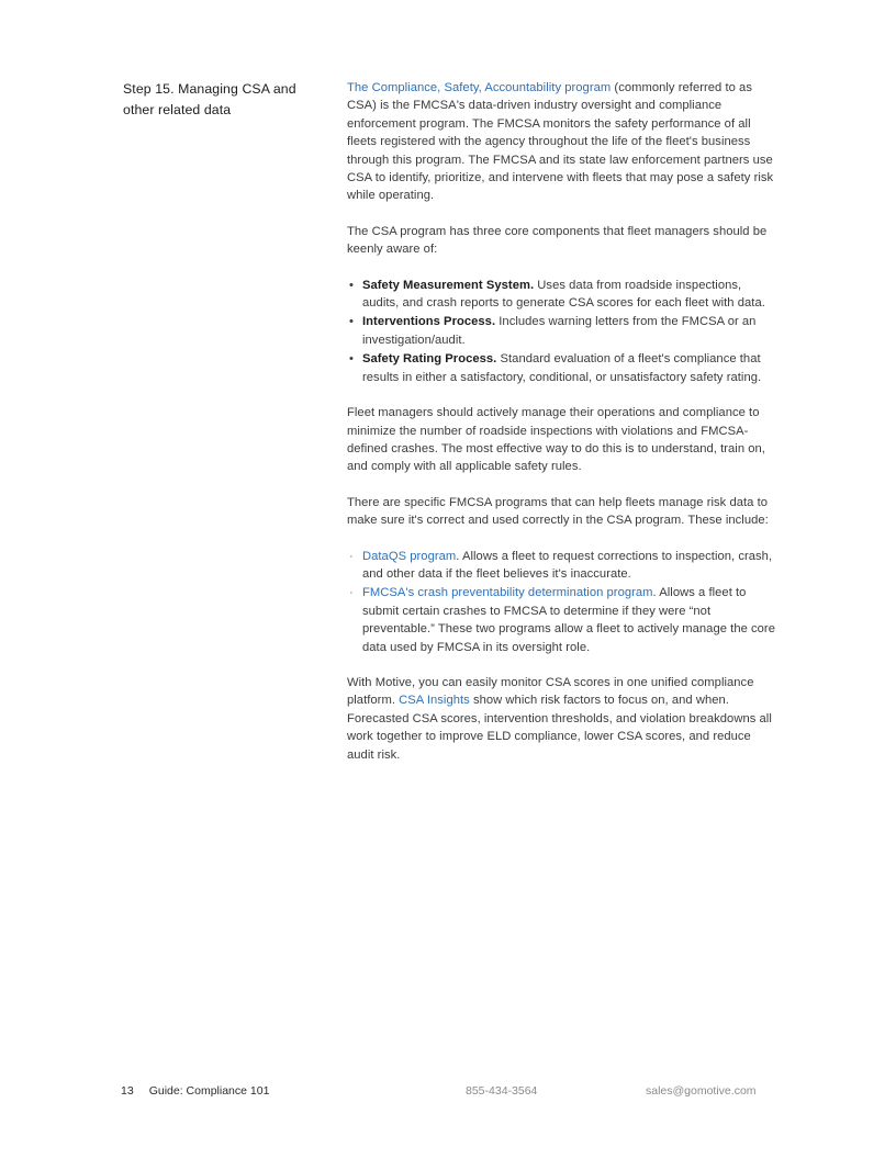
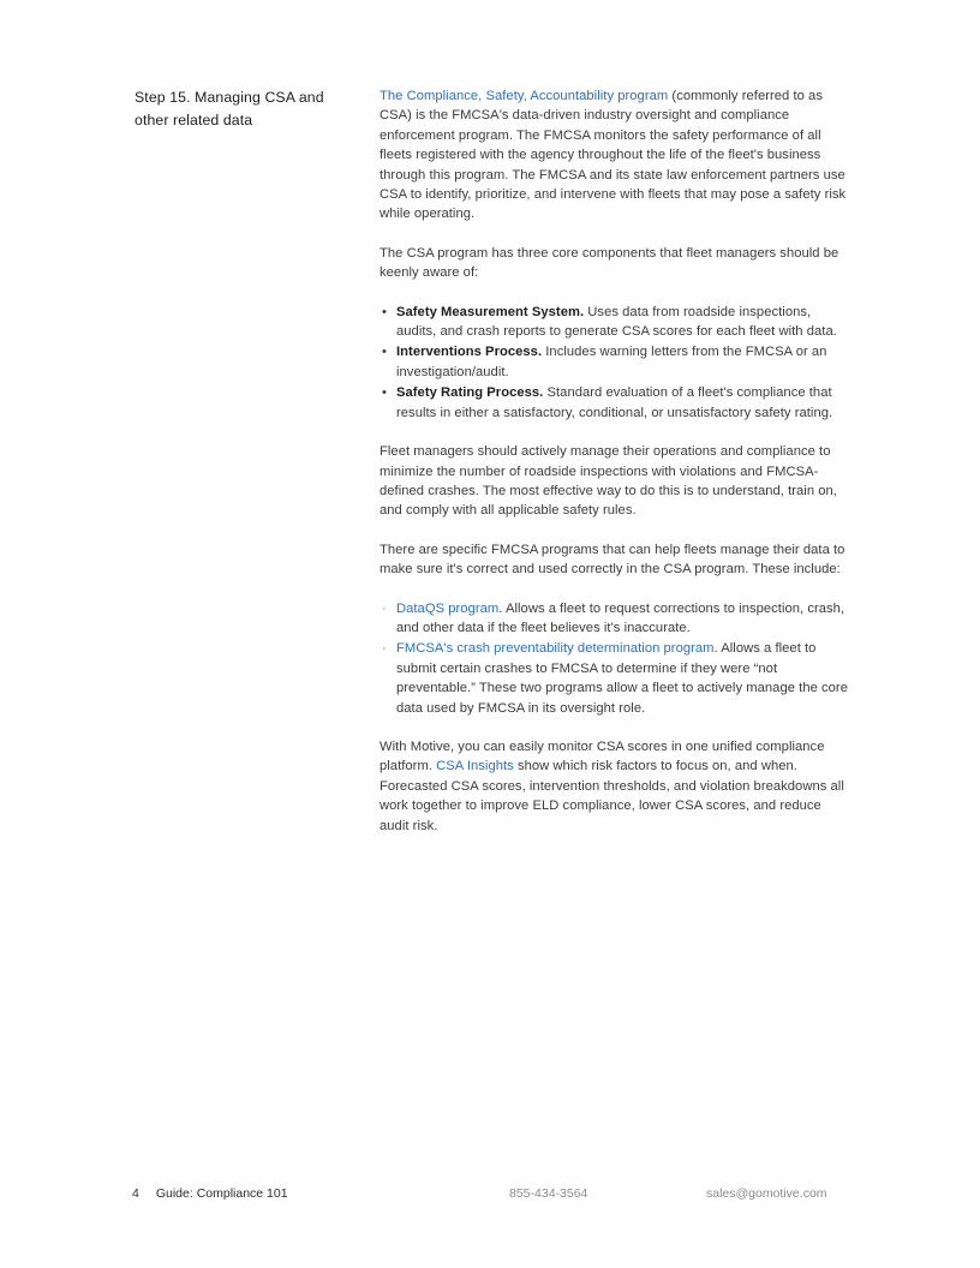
  Step 15. Managing CSA and other related data
  The Compliance, Safety, Accountability program (commonly referred to as CSA) is the FMCSA's data-driven industry oversight and compliance enforcement program. The FMCSA monitors the safety performance of all fleets registered with the agency throughout the life of the fleet's business through this program. The FMCSA and its state law enforcement partners use CSA to identify, prioritize, and intervene with fleets that may pose a safety risk while operating.
  The CSA program has three core components that fleet managers should be keenly aware of:
  •
  Safety Measurement System. Uses data from roadside inspections, audits, and crash reports to generate CSA scores for each fleet with data.
  •
  Interventions Process. Includes warning letters from the FMCSA or an investigation/audit.
  •
  Safety Rating Process. Standard evaluation of a fleet's compliance that results in either a satisfactory, conditional, or unsatisfactory safety rating.
  Fleet managers should actively manage their operations and compliance to minimize the number of roadside inspections with violations and FMCSA-defined crashes. The most effective way to do this is to understand, train on, and comply with all applicable safety rules.
- There are specific FMCSA programs that can help fleets manage risk data to make sure it's correct and used correctly in the CSA program. These include:
+ There are specific FMCSA programs that can help fleets manage their data to make sure it's correct and used correctly in the CSA program. These include:
  ·
  DataQS program. Allows a fleet to request corrections to inspection, crash, and other data if the fleet believes it's inaccurate.
  ·
  FMCSA's crash preventability determination program. Allows a fleet to submit certain crashes to FMCSA to determine if they were “not preventable.” These two programs allow a fleet to actively manage the core data used by FMCSA in its oversight role.
  With Motive, you can easily monitor CSA scores in one unified compliance platform. CSA Insights show which risk factors to focus on, and when. Forecasted CSA scores, intervention thresholds, and violation breakdowns all work together to improve ELD compliance, lower CSA scores, and reduce audit risk.
- 13 Guide: Compliance 101
+ 4 Guide: Compliance 101
  855-434-3564
  sales@gomotive.com
